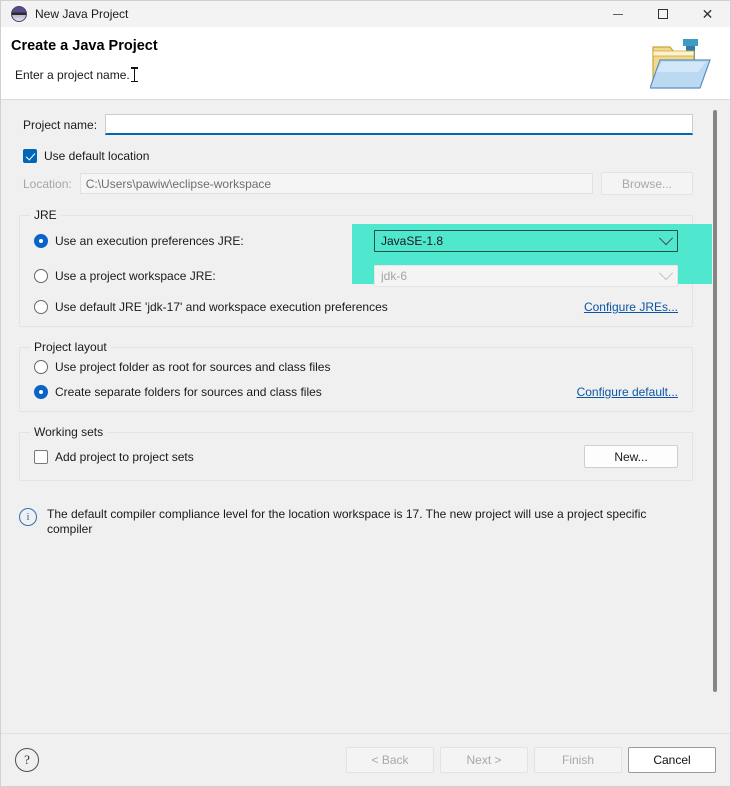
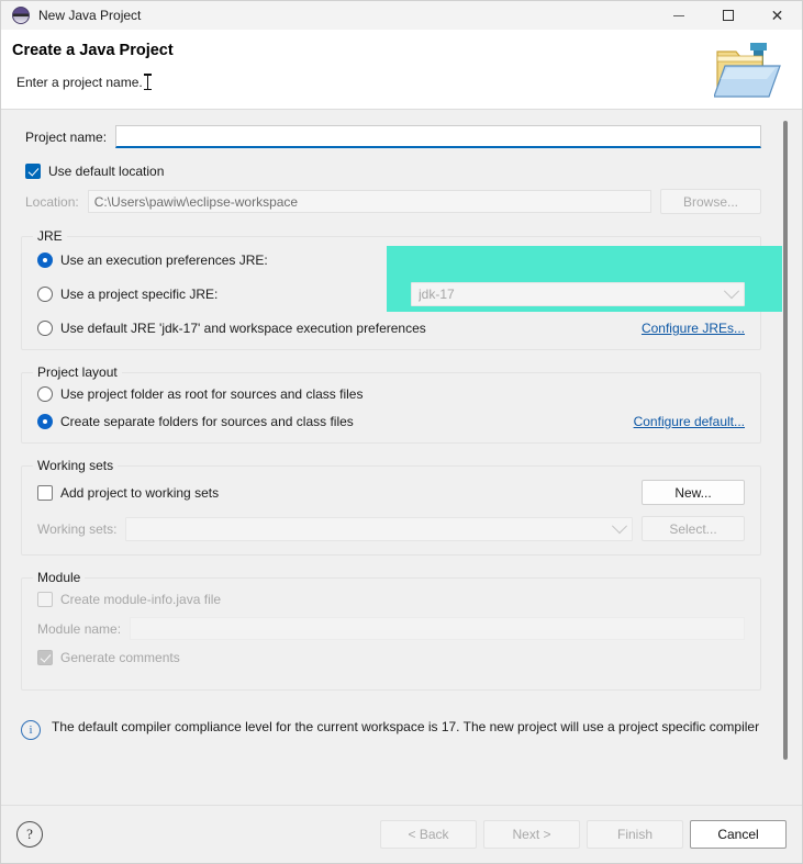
  New Java Project
  ✕
  Create a Java Project
  Enter a project name.
  Project name:
  Use default location
  Location:
  C:\Users\pawiw\eclipse-workspace
  Browse...
  JRE
  Use an execution preferences JRE:
- JavaSE-1.8
- Use a project workspace JRE:
+ Use a project specific JRE:
- jdk-6
+ jdk-17
  Use default JRE 'jdk-17' and workspace execution preferences
  Configure JREs...
  Project layout
  Use project folder as root for sources and class files
  Create separate folders for sources and class files
  Configure default...
  Working sets
- Add project to project sets
+ Add project to working sets
  New...
+ Working sets:
+ Select...
+ Module
+ Create module-info.java file
+ Module name:
+ Generate comments
  i
- The default compiler compliance level for the location workspace is 17. The new project will use a project specific compiler
+ The default compiler compliance level for the current workspace is 17. The new project will use a project specific compiler
  ?
  < Back
  Next >
  Finish
  Cancel
